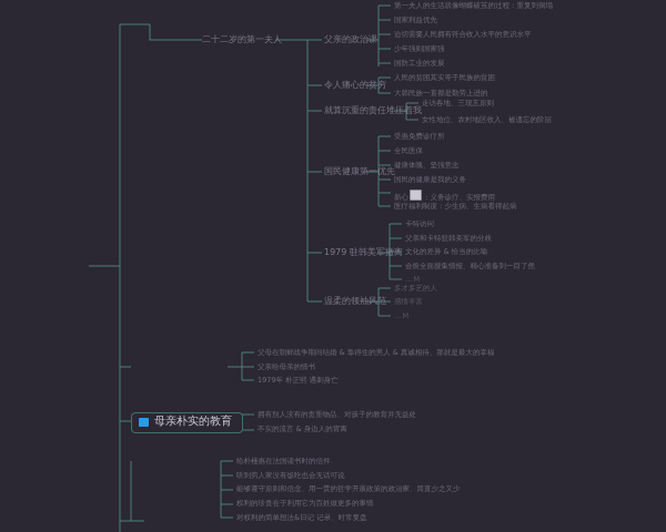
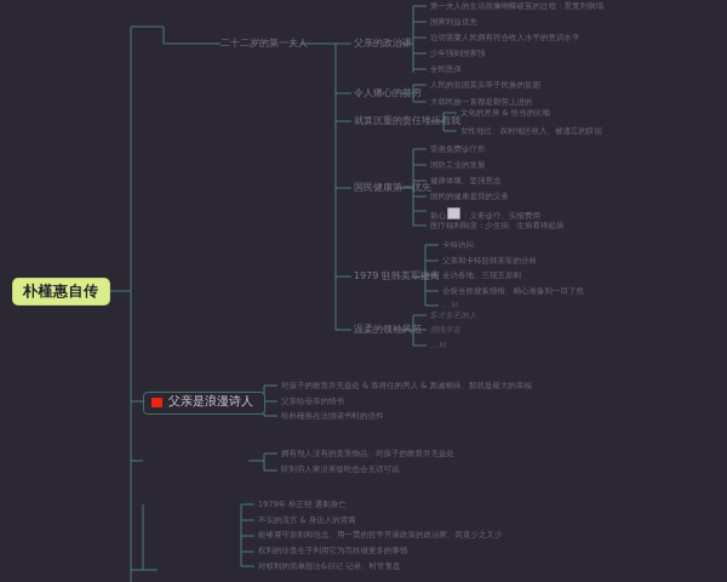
+ 朴槿惠自传
  二十二岁的第一夫人
  父亲的政治课
  令人痛心的贫穷
  就算沉重的责任堆压着我
  国民健康第一优先
  1979 驻韩美军撤离
  温柔的领袖风范
  第一夫人的生活就像蝴蝶破茧的过程：重复到倒塌
  国家利益优先
  迫切需要人民拥有符合收入水平的意识水平
  少年强则国家强
- 国防工业的发展
+ 全民医保
  人民的贫困其实等于民族的贫困
  大韩民族一直都是勤劳上进的
- 走访各地、三现五原则
+ 文化的差异 & 恰当的比喻
  女性地位、农村地区收入、被遗忘的阶层
  受惠免费诊疗所
- 全民医保
+ 国防工业的发展
  健康体魄、坚强意志
  国民的健康是我的义务
  新心 ：义务诊疗、实报费用
  医疗福利制度：少生病、生病看得起病
  卡特访问
  父亲和卡特驻韩美军的分歧
- 文化的差异 & 恰当的比喻
+ 走访各地、三现五原则
  会前全面搜集情报、精心准备到一目了然
  …M
  多才多艺的人
  感情丰富
  …M
+ 父亲是浪漫诗人
- 父母在朝鲜战争期间结婚 & 靠得住的男人 & 真诚相待、那就是最大的幸福
+ 对孩子的教育并无益处 & 靠得住的男人 & 真诚相待、那就是最大的幸福
  父亲给母亲的情书
- 1979年 朴正熙 遇刺身亡
+ 给朴槿惠在法国读书时的信件
- 母亲朴实的教育
  拥有别人没有的贵重物品、对孩子的教育并无益处
- 不实的流言 & 身边人的背离
+ 听到穷人家没有饭吃也会无话可说
- 给朴槿惠在法国读书时的信件
+ 1979年 朴正熙 遇刺身亡
- 听到穷人家没有饭吃也会无话可说
+ 不实的流言 & 身边人的背离
  能够遵守原则和信念、用一贯的哲学开展政策的政治家、简直少之又少
  权利的珍贵在于利用它为百姓做更多的事情
  对权利的简单想法&日记 记录、时常复盘
